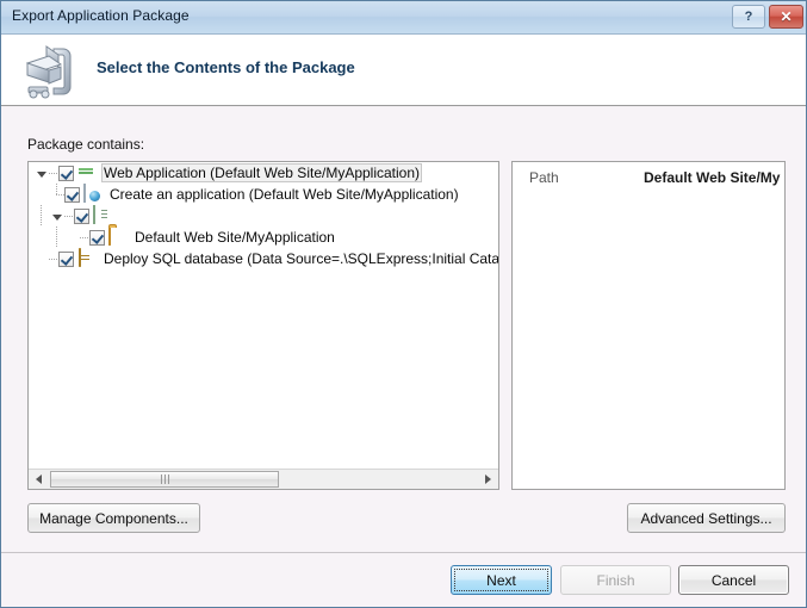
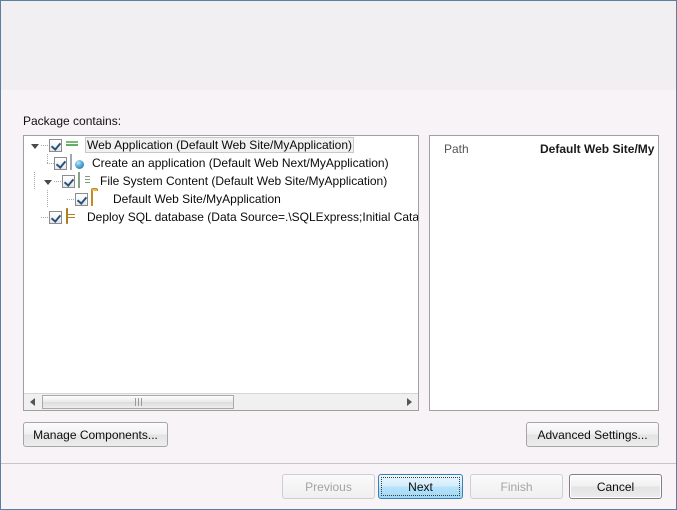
- Export Application Package
- ?
- ✕
- Select the Contents of the Package
  Package contains:
  Web Application (Default Web Site/MyApplication)
- Create an application (Default Web Site/MyApplication)
+ Create an application (Default Web Next/MyApplication)
+ File System Content (Default Web Site/MyApplication)
  Default Web Site/MyApplication
  Deploy SQL database (Data Source=.\SQLExpress;Initial Cata
  Path
  Default Web Site/My
  Manage Components...
  Advanced Settings...
+ Previous
  Next
  Finish
  Cancel
